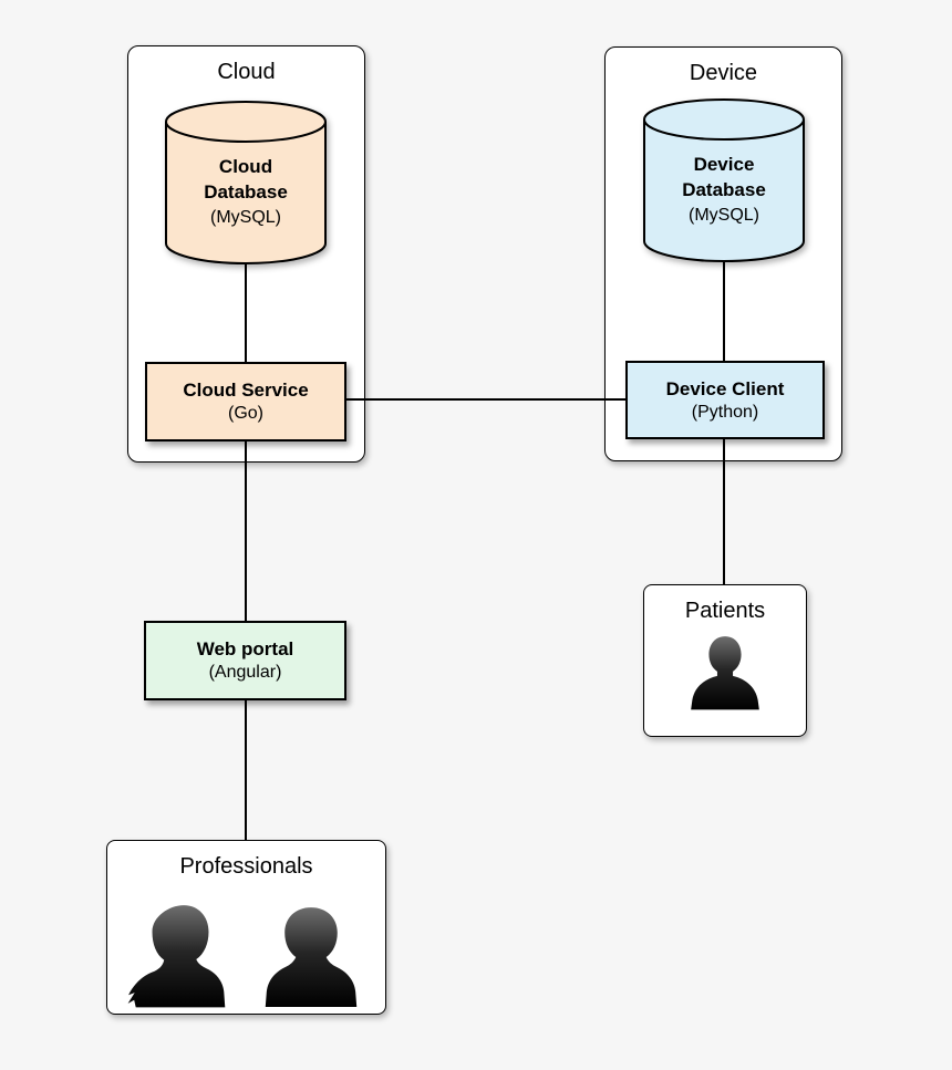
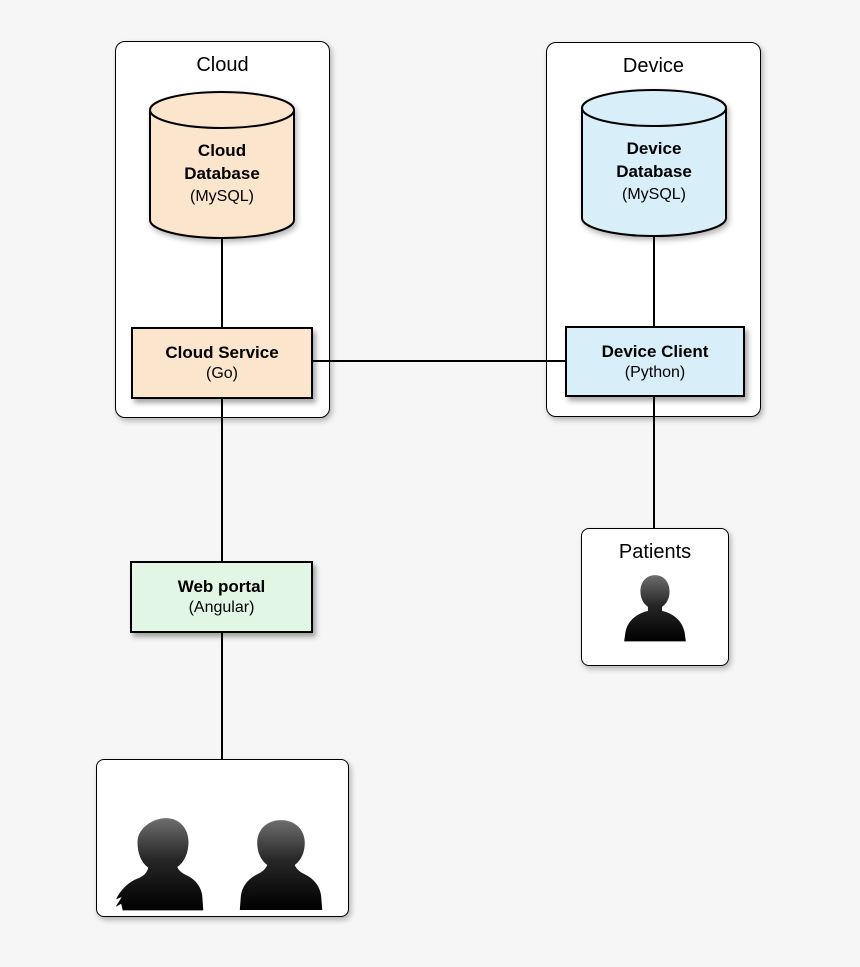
  Cloud
  Device
  Cloud Database
  (MySQL)
  Device Database
  (MySQL)
  Cloud Service
  (Go)
  Device Client
  (Python)
  Web portal
  (Angular)
  Patients
- Professionals
